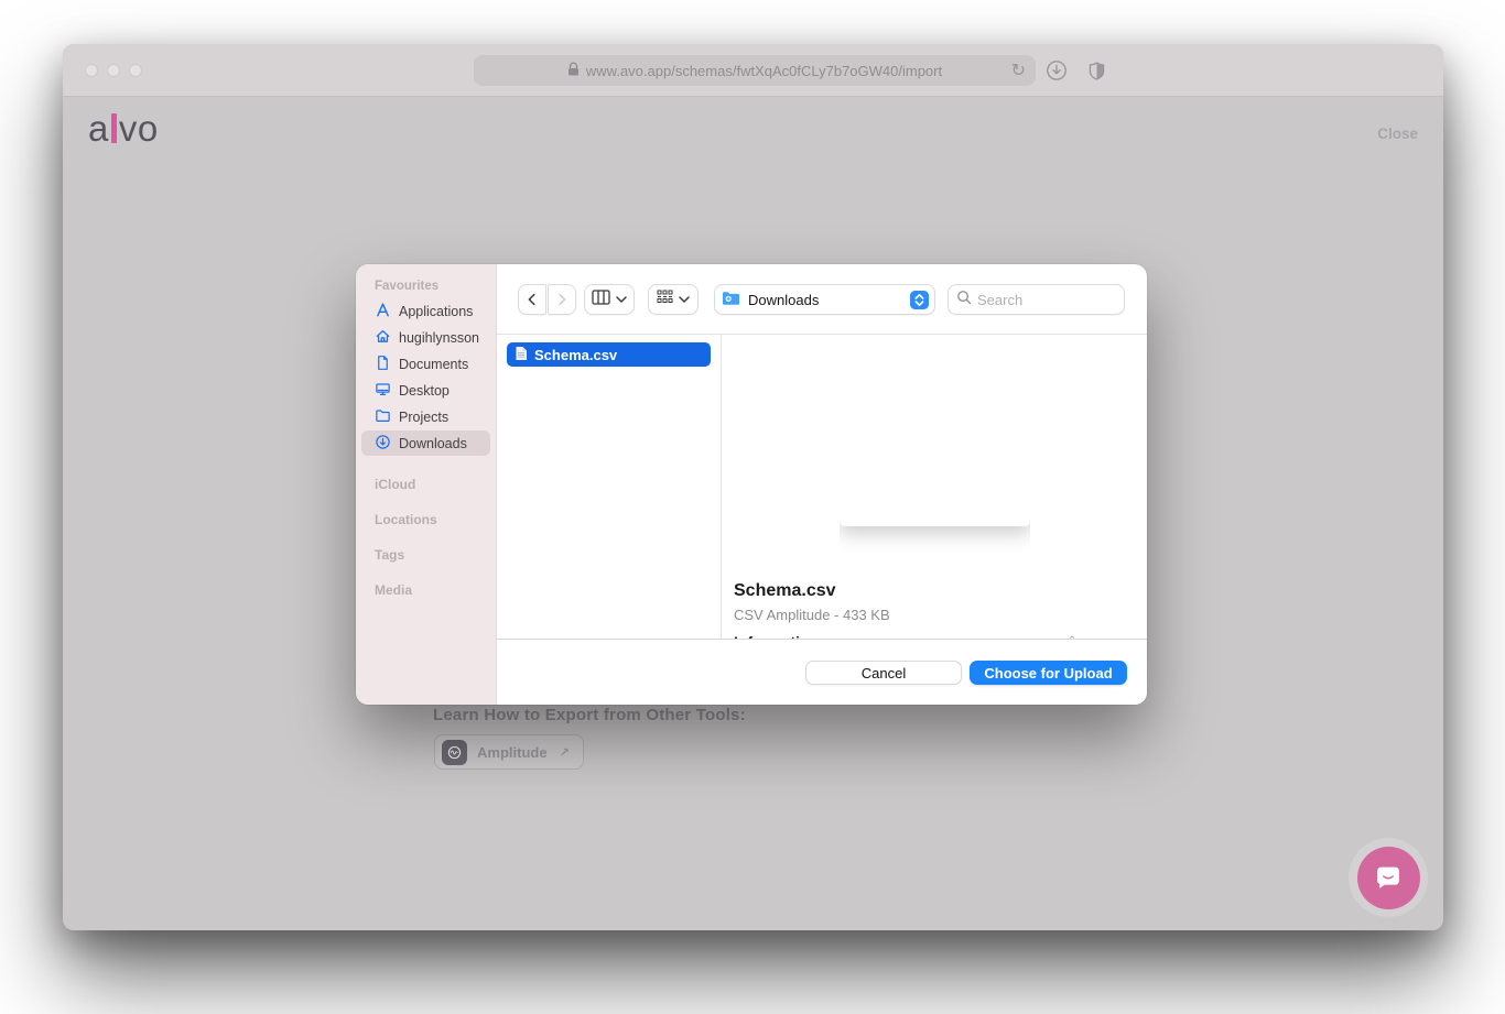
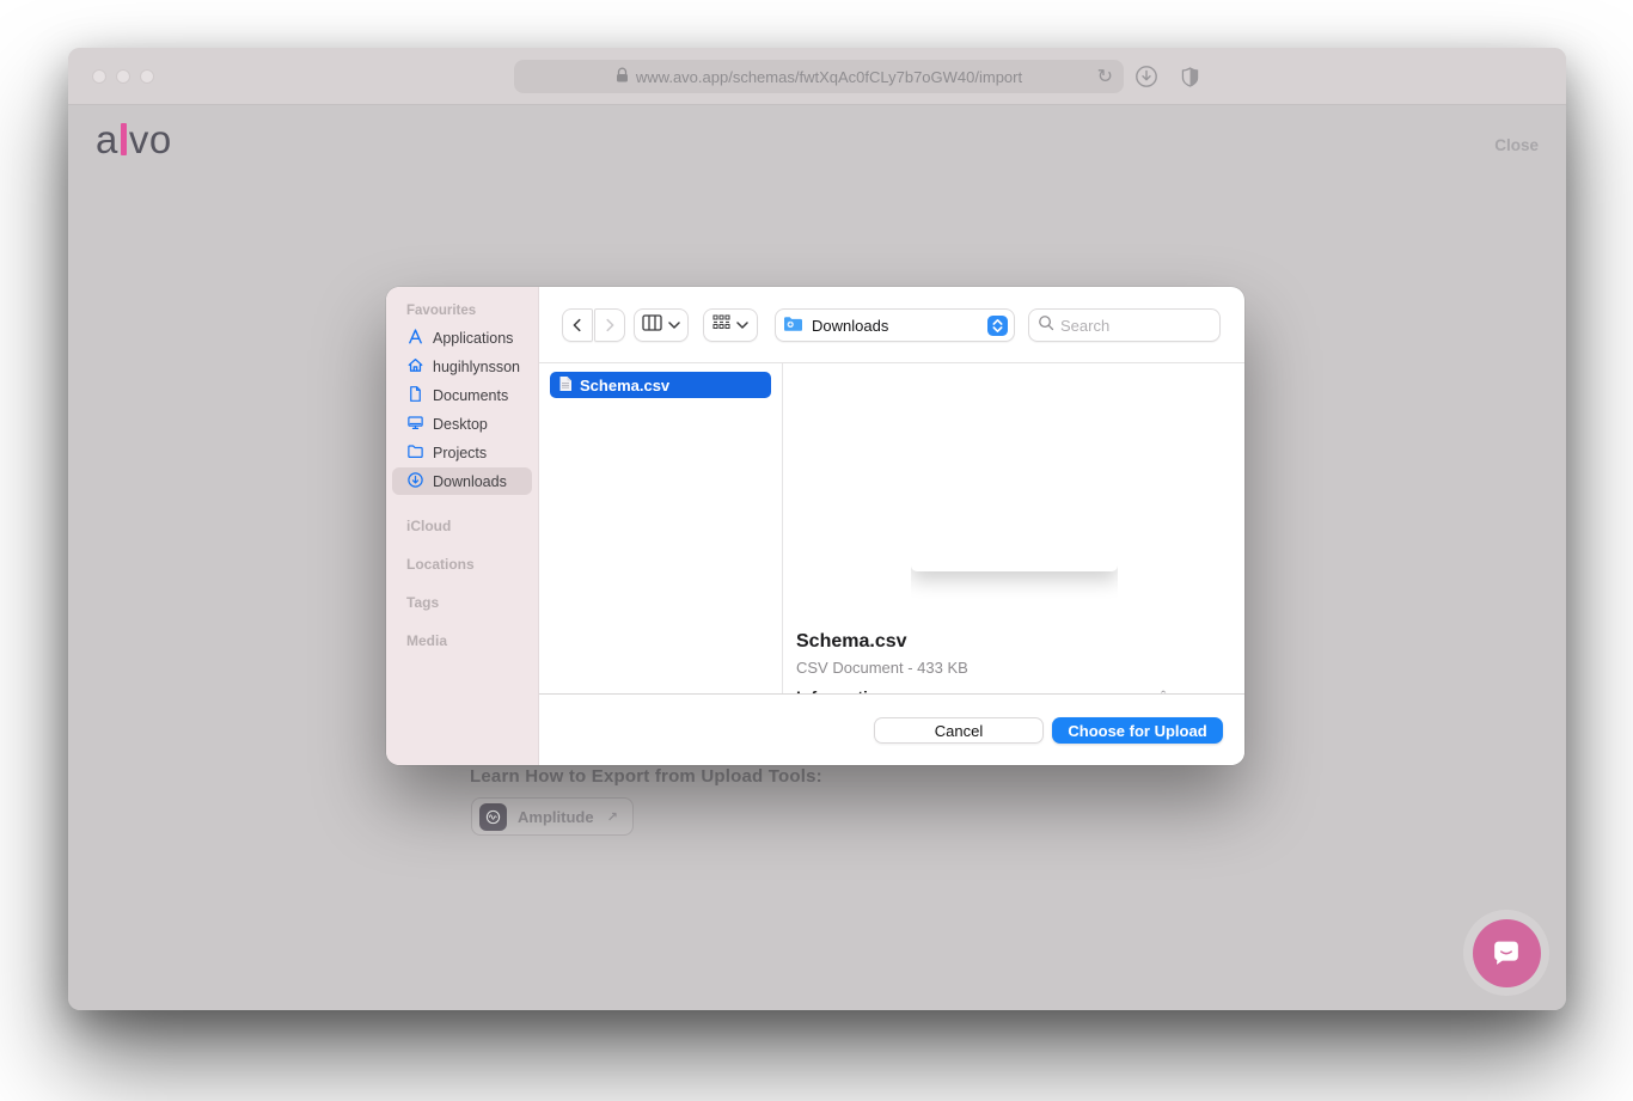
  www.avo.app/schemas/fwtXqAc0fCLy7b7oGW40/import
  ↻
  a
  vo
  Close
- Learn How to Export from Other Tools:
+ Learn How to Export from Upload Tools:
  Amplitude
  ↗
  Favourites
  Applications
  hugihlynsson
  Documents
  Desktop
  Projects
  Downloads
  iCloud
  Locations
  Tags
  Media
  Downloads
  Search
  Schema.csv
  Schema.csv
- CSV Amplitude - 433 KB
+ CSV Document - 433 KB
  Cancel
  Choose for Upload
